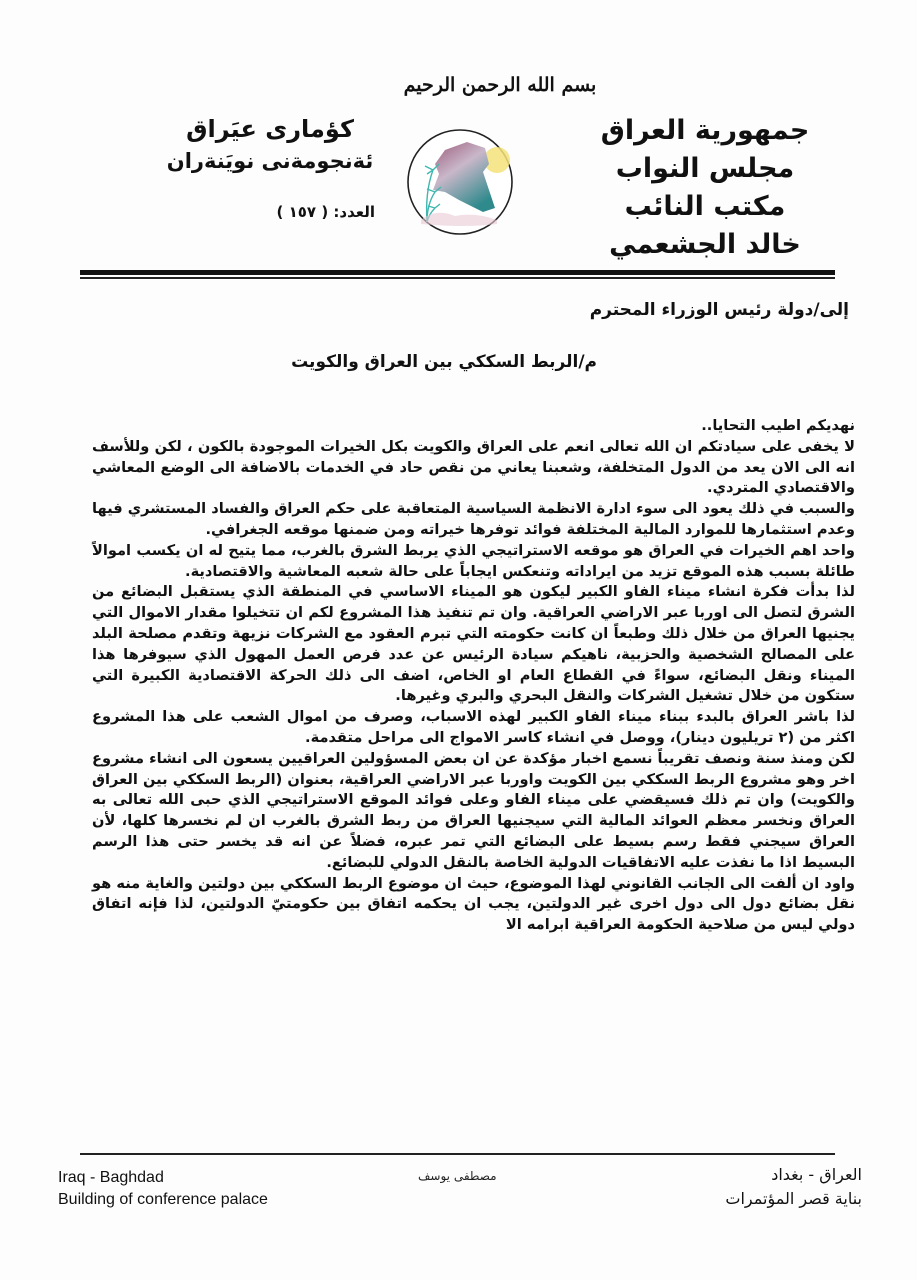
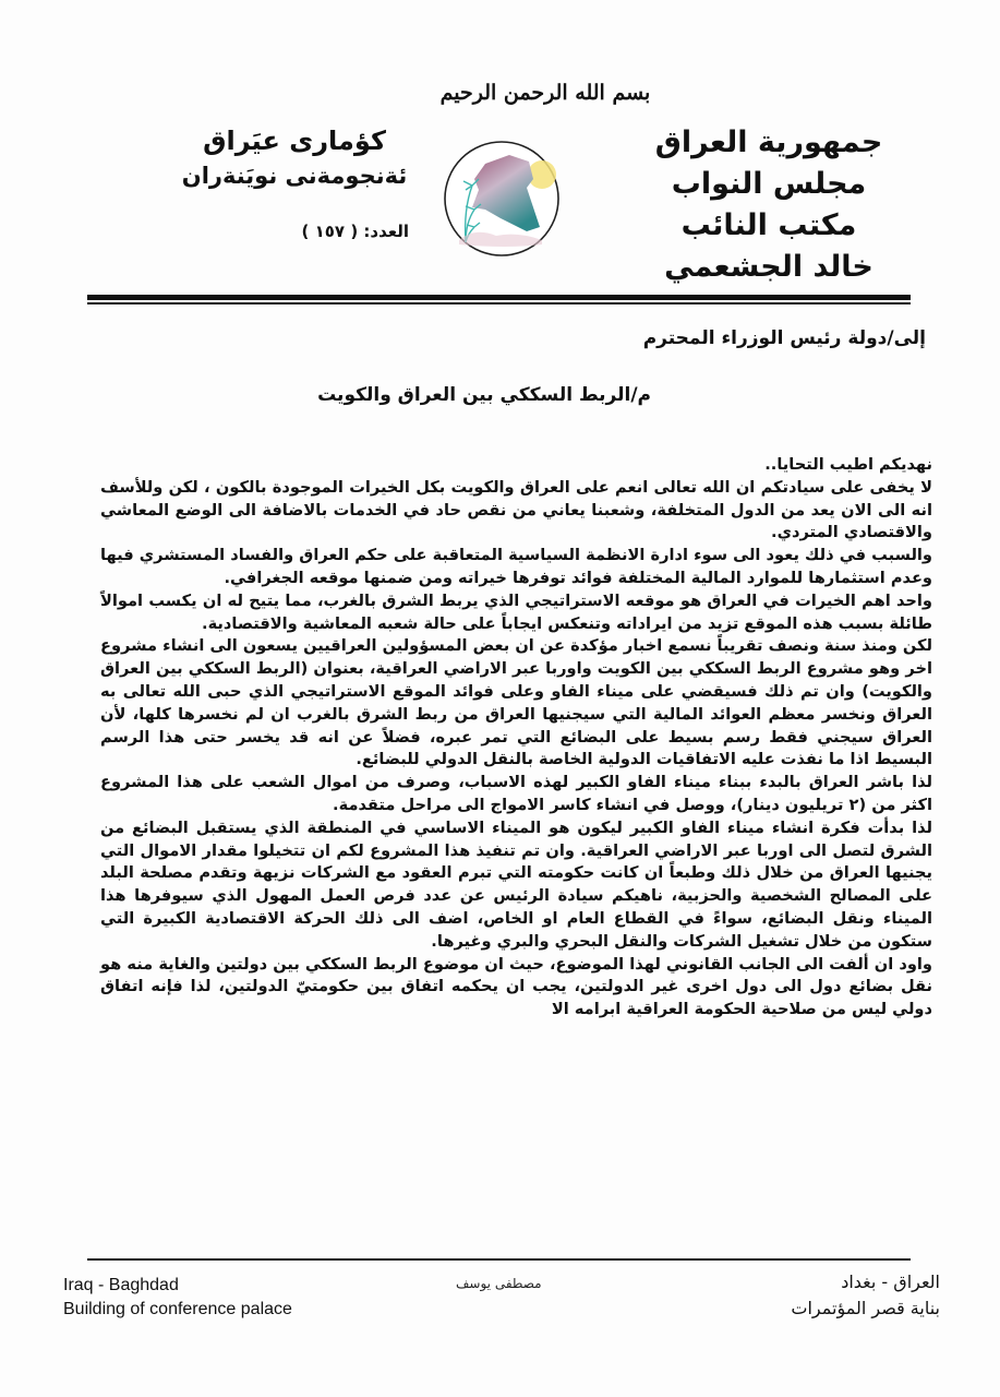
  بسم الله الرحمن الرحيم
  جمهورية العراق
  مجلس النواب
  مكتب النائب
  خالد الجشعمي
  كؤمارى عيَراق
  ئةنجومةنى نويَنةران
  العدد: ( ١٥٧ )
  إلى/دولة رئيس الوزراء المحترم
  م/الربط السككي بين العراق والكويت
  نهديكم اطيب التحايا..
  لا يخفى على سيادتكم ان الله تعالى انعم على العراق والكويت بكل الخيرات الموجودة بالكون ، لكن وللأسف انه الى الان يعد من الدول المتخلفة، وشعبنا يعاني من نقص حاد في الخدمات بالاضافة الى الوضع المعاشي والاقتصادي المتردي.
  والسبب في ذلك يعود الى سوء ادارة الانظمة السياسية المتعاقبة على حكم العراق والفساد المستشري فيها وعدم استثمارها للموارد المالية المختلفة فوائد توفرها خيراته ومن ضمنها موقعه الجغرافي.
  واحد اهم الخيرات في العراق هو موقعه الاستراتيجي الذي يربط الشرق بالغرب، مما يتيح له ان يكسب اموالاً طائلة بسبب هذه الموقع تزيد من ايراداته وتنعكس ايجاباً على حالة شعبه المعاشية والاقتصادية.
- لذا بدأت فكرة انشاء ميناء الفاو الكبير ليكون هو الميناء الاساسي في المنطقة الذي يستقبل البضائع من الشرق لتصل الى اوربا عبر الاراضي العراقية. وان تم تنفيذ هذا المشروع لكم ان تتخيلوا مقدار الاموال التي يجنيها العراق من خلال ذلك وطبعاً ان كانت حكومته التي تبرم العقود مع الشركات نزيهة وتقدم مصلحة البلد على المصالح الشخصية والحزبية، ناهيكم سيادة الرئيس عن عدد فرص العمل المهول الذي سيوفرها هذا الميناء ونقل البضائع، سواءً في القطاع العام او الخاص، اضف الى ذلك الحركة الاقتصادية الكبيرة التي ستكون من خلال تشغيل الشركات والنقل البحري والبري وغيرها.
+ لكن ومنذ سنة ونصف تقريباً نسمع اخبار مؤكدة عن ان بعض المسؤولين العراقيين يسعون الى انشاء مشروع اخر وهو مشروع الربط السككي بين الكويت واوربا عبر الاراضي العراقية، بعنوان (الربط السككي بين العراق والكويت) وان تم ذلك فسيقضي على ميناء الفاو وعلى فوائد الموقع الاستراتيجي الذي حبى الله تعالى به العراق ونخسر معظم العوائد المالية التي سيجنيها العراق من ربط الشرق بالغرب ان لم نخسرها كلها، لأن العراق سيجني فقط رسم بسيط على البضائع التي تمر عبره، فضلاً عن انه قد يخسر حتى هذا الرسم البسيط اذا ما نفذت عليه الاتفاقيات الدولية الخاصة بالنقل الدولي للبضائع.
  لذا باشر العراق بالبدء ببناء ميناء الفاو الكبير لهذه الاسباب، وصرف من اموال الشعب على هذا المشروع اكثر من (٢ تريليون دينار)، ووصل في انشاء كاسر الامواج الى مراحل متقدمة.
- لكن ومنذ سنة ونصف تقريباً نسمع اخبار مؤكدة عن ان بعض المسؤولين العراقيين يسعون الى انشاء مشروع اخر وهو مشروع الربط السككي بين الكويت واوربا عبر الاراضي العراقية، بعنوان (الربط السككي بين العراق والكويت) وان تم ذلك فسيقضي على ميناء الفاو وعلى فوائد الموقع الاستراتيجي الذي حبى الله تعالى به العراق ونخسر معظم العوائد المالية التي سيجنيها العراق من ربط الشرق بالغرب ان لم نخسرها كلها، لأن العراق سيجني فقط رسم بسيط على البضائع التي تمر عبره، فضلاً عن انه قد يخسر حتى هذا الرسم البسيط اذا ما نفذت عليه الاتفاقيات الدولية الخاصة بالنقل الدولي للبضائع.
+ لذا بدأت فكرة انشاء ميناء الفاو الكبير ليكون هو الميناء الاساسي في المنطقة الذي يستقبل البضائع من الشرق لتصل الى اوربا عبر الاراضي العراقية. وان تم تنفيذ هذا المشروع لكم ان تتخيلوا مقدار الاموال التي يجنيها العراق من خلال ذلك وطبعاً ان كانت حكومته التي تبرم العقود مع الشركات نزيهة وتقدم مصلحة البلد على المصالح الشخصية والحزبية، ناهيكم سيادة الرئيس عن عدد فرص العمل المهول الذي سيوفرها هذا الميناء ونقل البضائع، سواءً في القطاع العام او الخاص، اضف الى ذلك الحركة الاقتصادية الكبيرة التي ستكون من خلال تشغيل الشركات والنقل البحري والبري وغيرها.
  واود ان ألفت الى الجانب القانوني لهذا الموضوع، حيث ان موضوع الربط السككي بين دولتين والغاية منه هو نقل بضائع دول الى دول اخرى غير الدولتين، يجب ان يحكمه اتفاق بين حكومتيّ الدولتين، لذا فإنه اتفاق دولي ليس من صلاحية الحكومة العراقية ابرامه الا
  Iraq - Baghdad
  Building of conference palace
  مصطفى يوسف
  العراق - بغداد
  بناية قصر المؤتمرات
